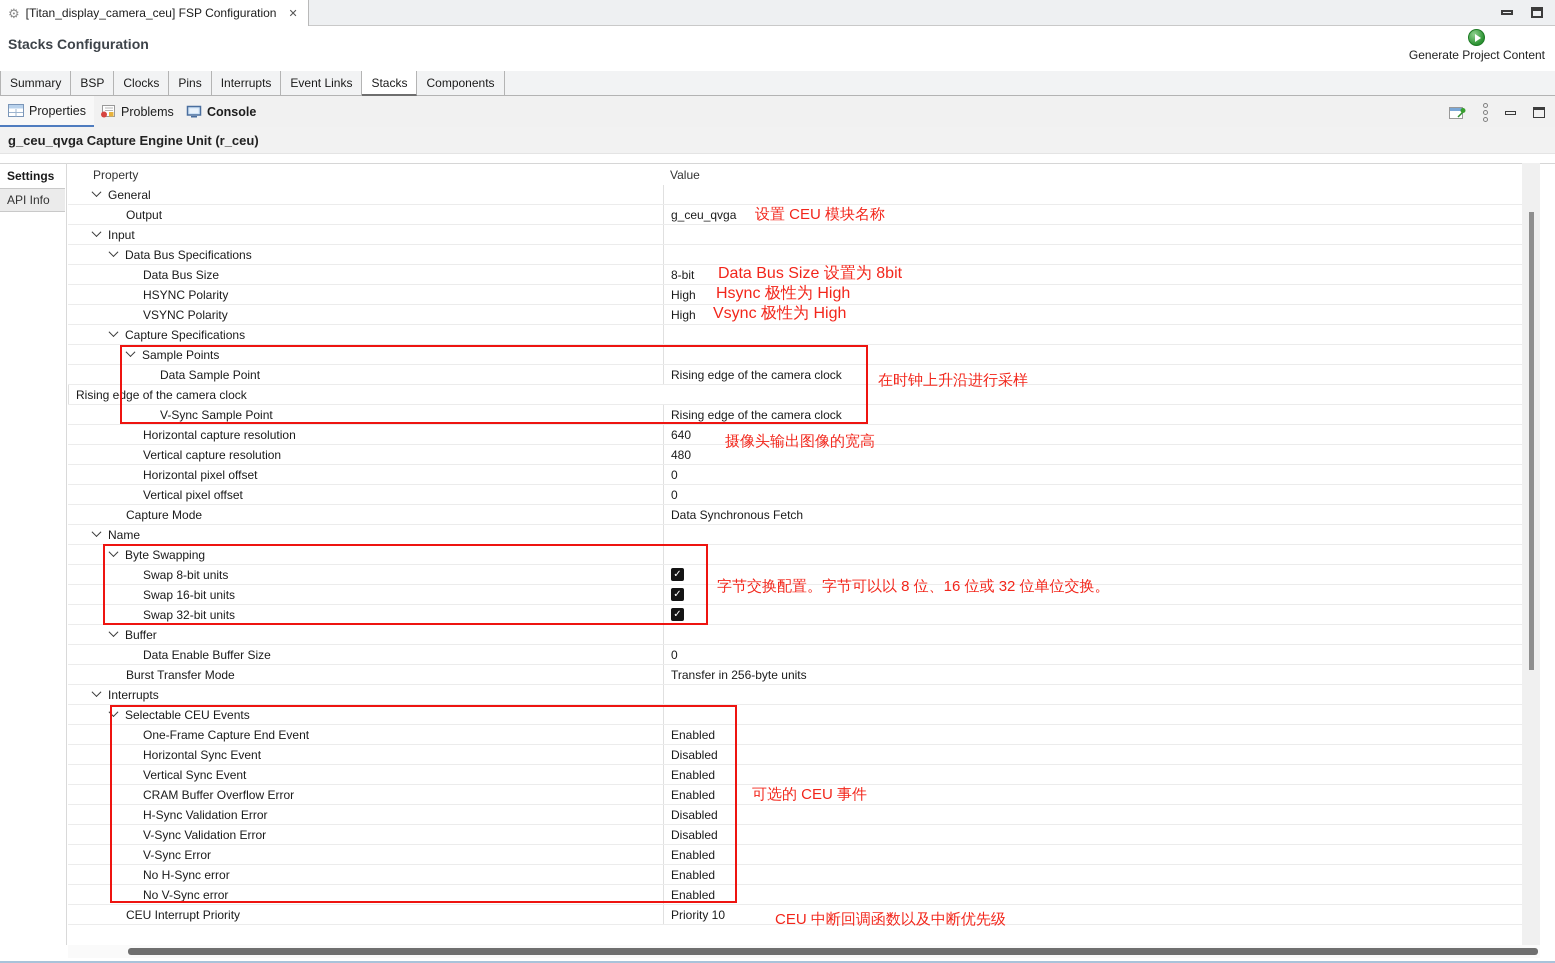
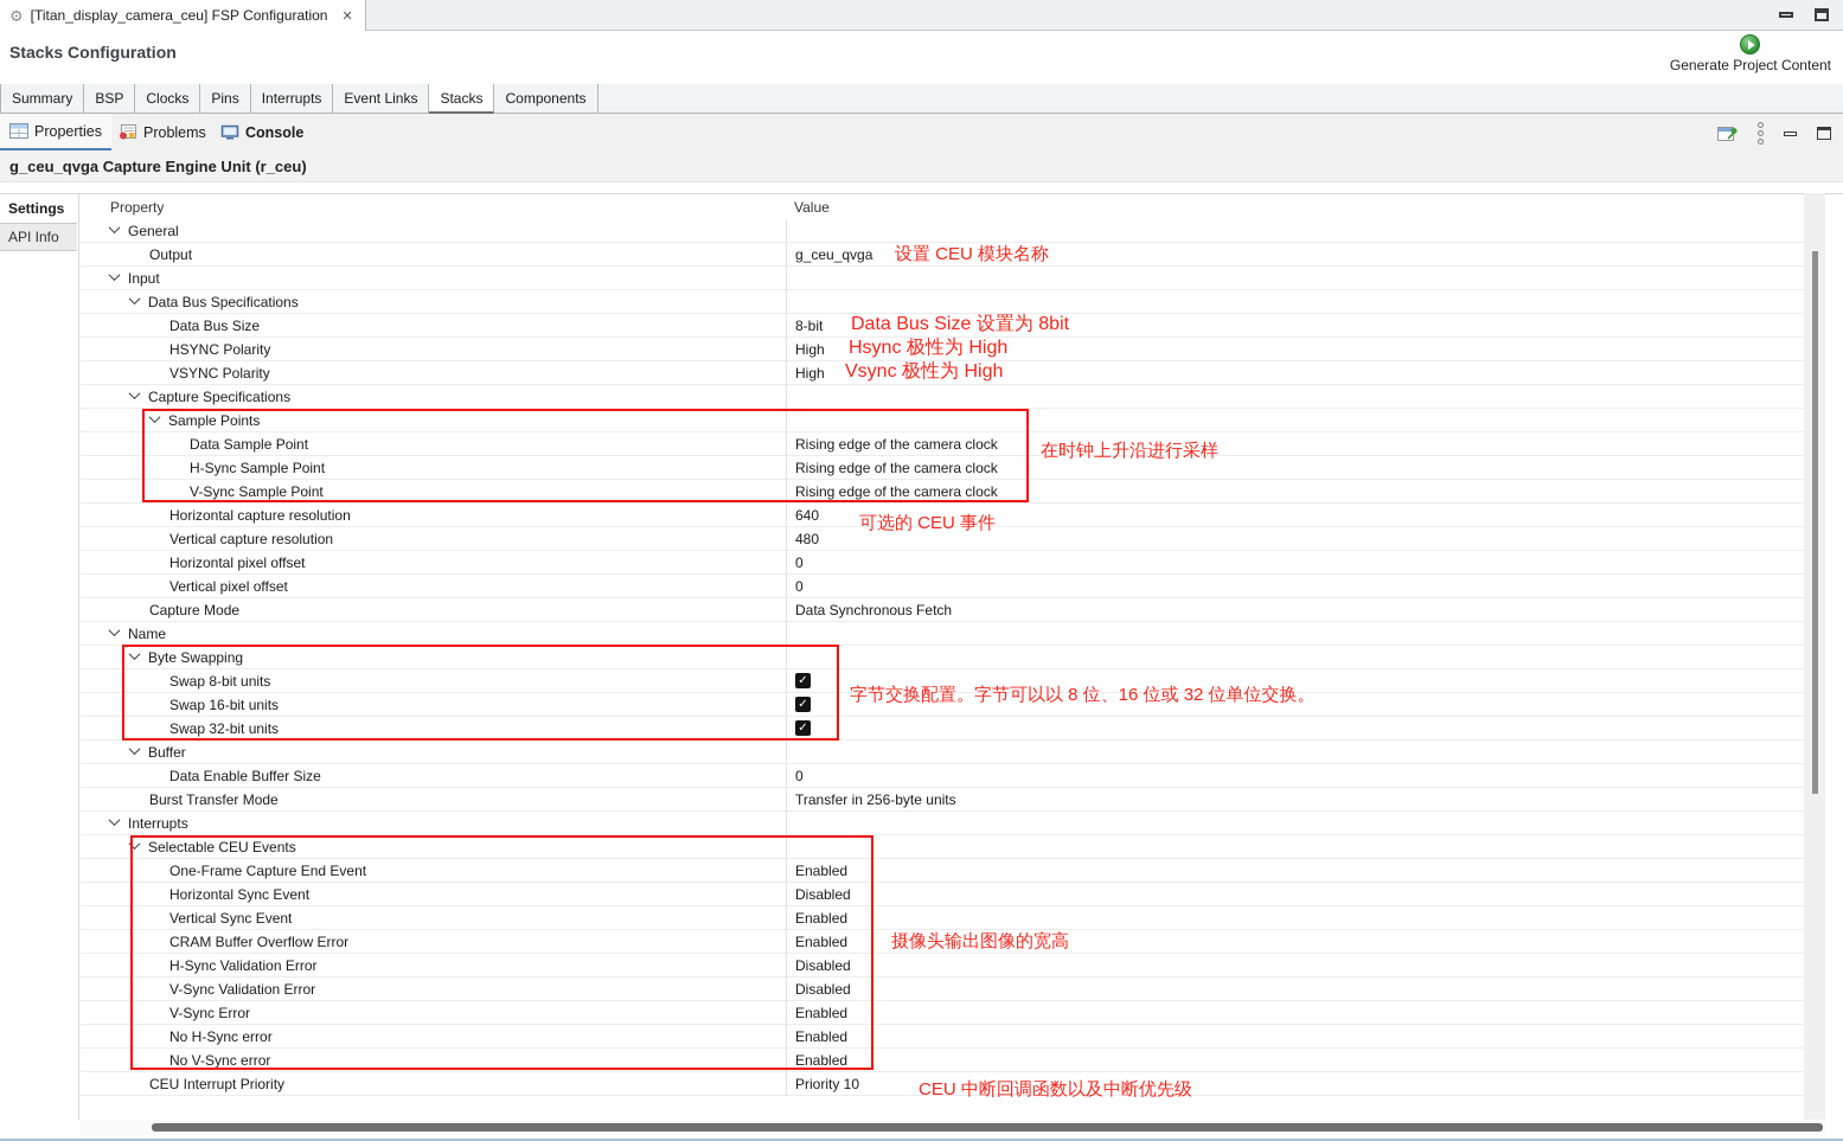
  ⚙
  [Titan_display_camera_ceu] FSP Configuration
  ✕
  Stacks Configuration
  Generate Project Content
  Summary
  BSP
  Clocks
  Pins
  Interrupts
  Event Links
  Stacks
  Components
  Properties
  Problems
  Console
  g_ceu_qvga Capture Engine Unit (r_ceu)
  Settings
  API Info
  Property
  Value
  General
  Output
  g_ceu_qvga
  Input
  Data Bus Specifications
  Data Bus Size
  8-bit
  HSYNC Polarity
  High
  VSYNC Polarity
  High
  Capture Specifications
  Sample Points
  Data Sample Point
  Rising edge of the camera clock
+ H-Sync Sample Point
  Rising edge of the camera clock
  V-Sync Sample Point
  Rising edge of the camera clock
  Horizontal capture resolution
  640
  Vertical capture resolution
  480
  Horizontal pixel offset
  0
  Vertical pixel offset
  0
  Capture Mode
  Data Synchronous Fetch
  Name
  Byte Swapping
  Swap 8-bit units
  ✓
  Swap 16-bit units
  ✓
  Swap 32-bit units
  ✓
  Buffer
  Data Enable Buffer Size
  0
  Burst Transfer Mode
  Transfer in 256-byte units
  Interrupts
  Selectable CEU Events
  One-Frame Capture End Event
  Enabled
  Horizontal Sync Event
  Disabled
  Vertical Sync Event
  Enabled
  CRAM Buffer Overflow Error
  Enabled
  H-Sync Validation Error
  Disabled
  V-Sync Validation Error
  Disabled
  V-Sync Error
  Enabled
  No H-Sync error
  Enabled
  No V-Sync error
  Enabled
  CEU Interrupt Priority
  Priority 10
  设置 CEU 模块名称
  Data Bus Size 设置为 8bit
  Hsync 极性为 High
  Vsync 极性为 High
  在时钟上升沿进行采样
- 摄像头输出图像的宽高
+ 可选的 CEU 事件
  字节交换配置。字节可以以 8 位、16 位或 32 位单位交换。
- 可选的 CEU 事件
+ 摄像头输出图像的宽高
  CEU 中断回调函数以及中断优先级
